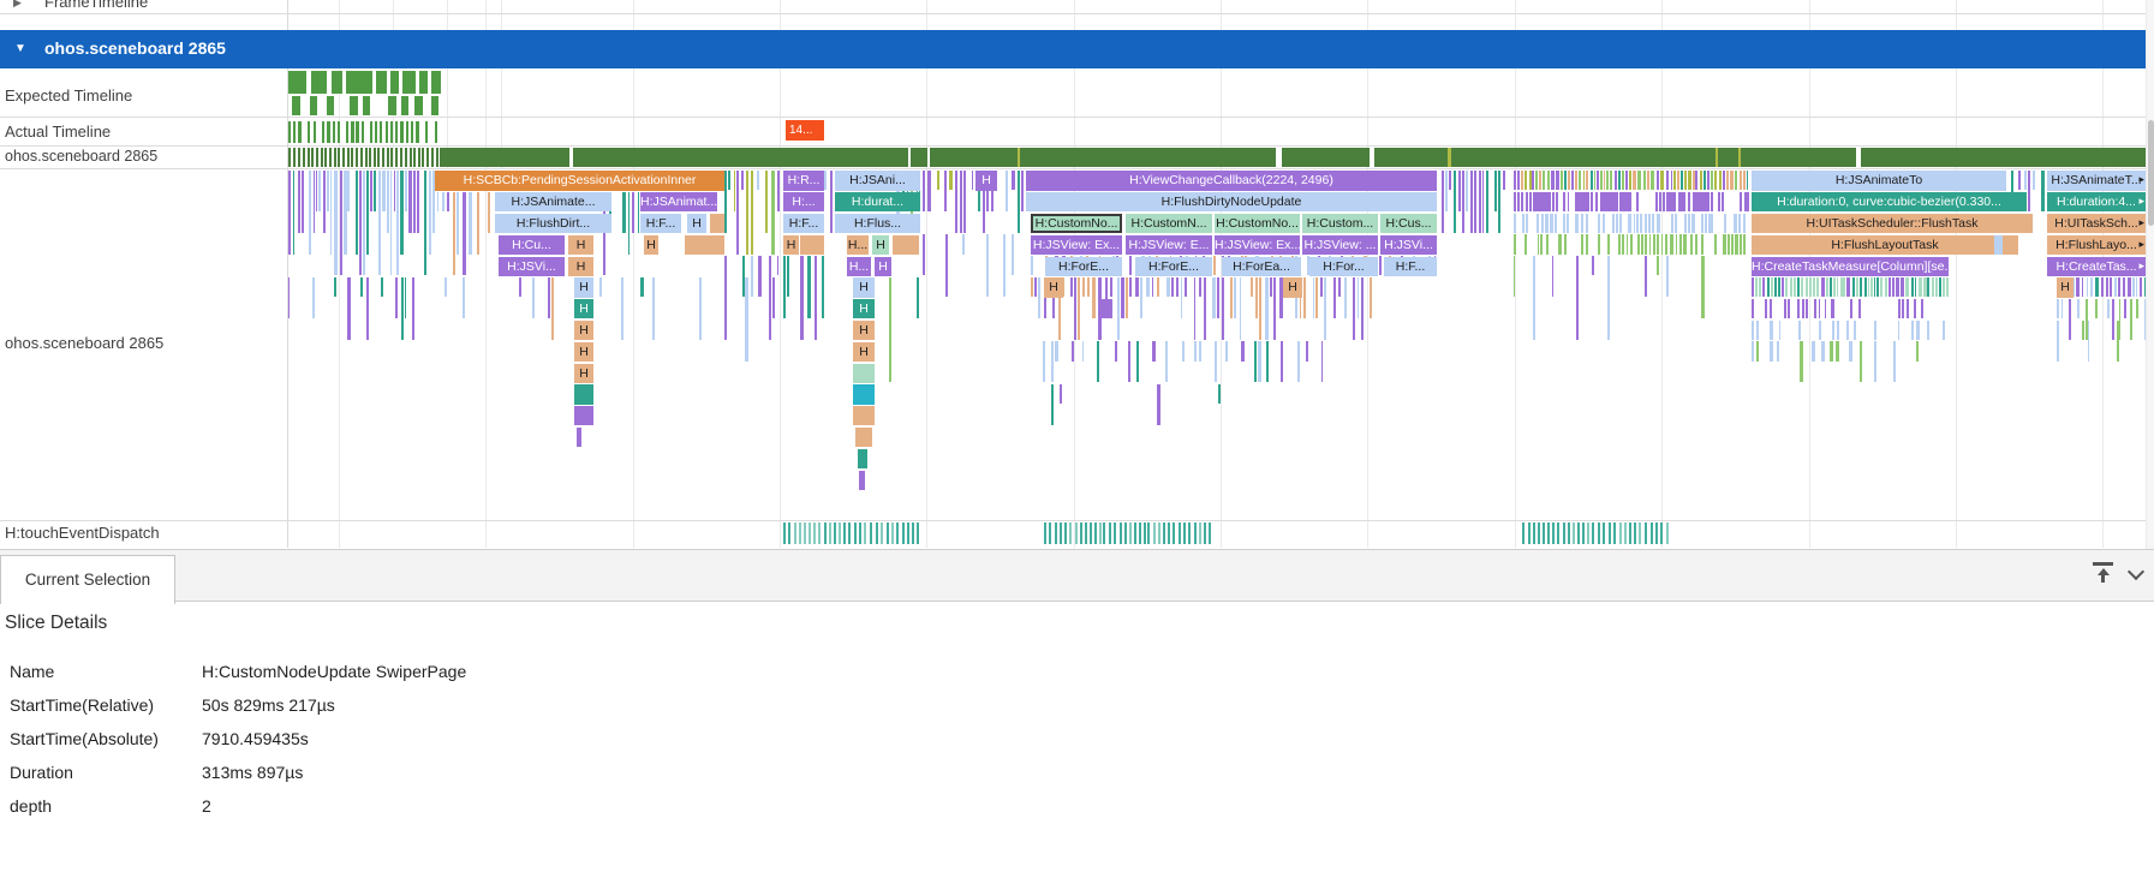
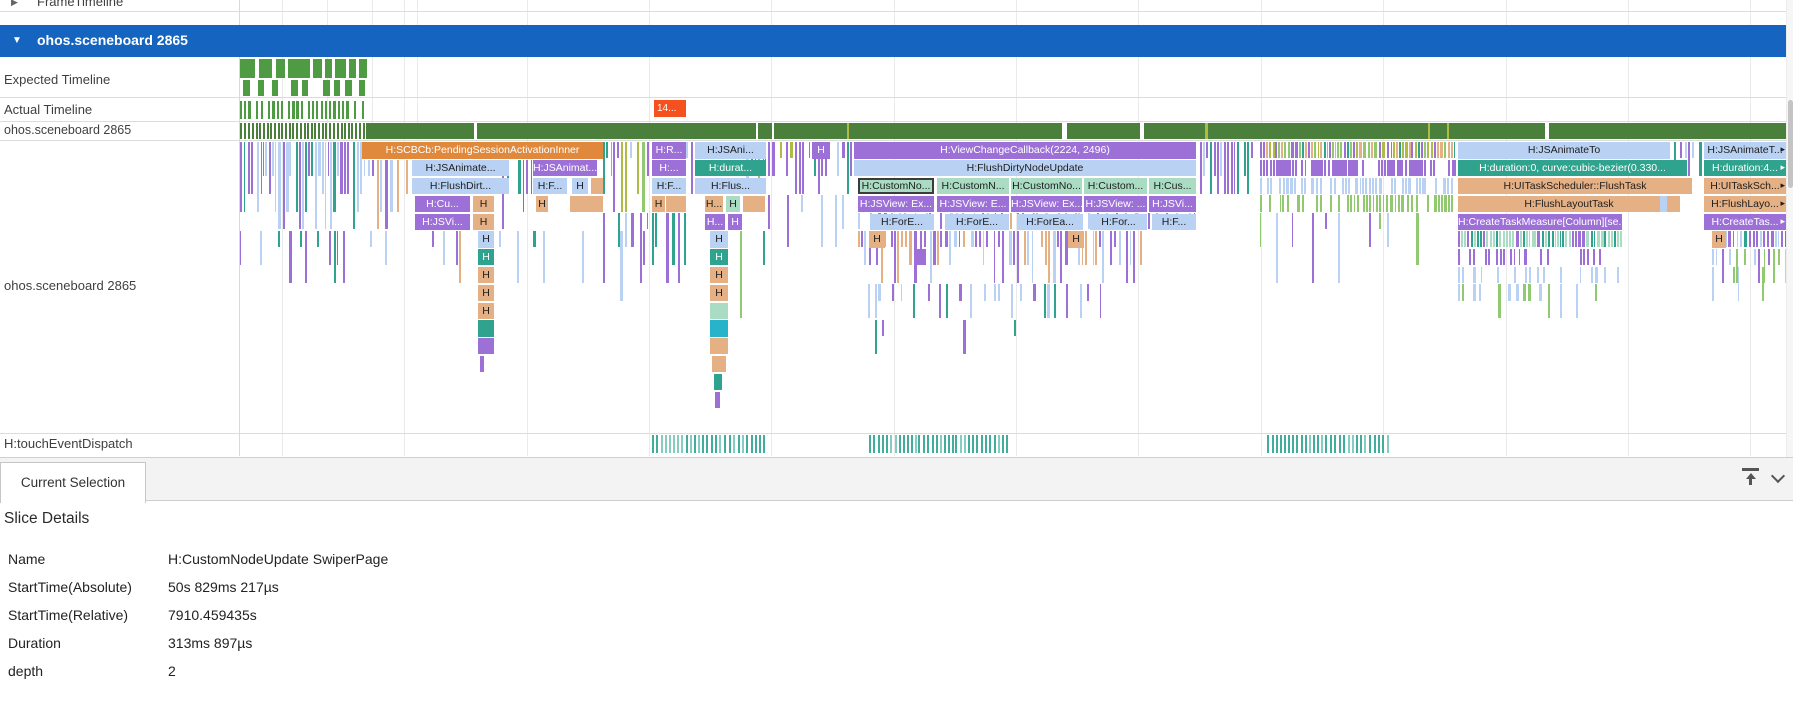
  ▶
  FrameTimeline
  ▼
  ohos.sceneboard 2865
  Expected Timeline
  Actual Timeline
  ohos.sceneboard 2865
  ohos.sceneboard 2865
  H:touchEventDispatch
  14...
  H:SCBCb:PendingSessionActivationInner
  H:R...
  H:JSAni...
  H
  H:ViewChangeCallback(2224, 2496)
  H:JSAnimateTo
  H:JSAnimateT...
  ▸
  H:JSAnimate...
  H:JSAnimat...
  H:...
  H:durat...
  H:FlushDirtyNodeUpdate
  H:duration:0, curve:cubic-bezier(0.330...
  H:duration:4...
  ▸
  H:FlushDirt...
  H:F...
  H
  H:F...
  H:Flus...
  H:CustomNo...
  H:CustomN...
  H:CustomNo...
  H:Custom...
  H:Cus...
  H:UITaskScheduler::FlushTask
  H:UITaskSch...
  ▸
  H:Cu...
  H
  H
  H
  H...
  H
  H:JSView: Ex...
  H:JSView: E...
  H:JSView: Ex...
  H:JSView: ...
  H:JSVi...
  H:FlushLayoutTask
  H:FlushLayo...
  ▸
  H:JSVi...
  H
  H...
  H
  H:ForE...
  H:ForE...
  H:ForEa...
  H:For...
  H:F...
  H:CreateTaskMeasure[Column][se.
  H:CreateTas...
  ▸
  H
  H
  H
  H
  H
  H
  H
  H
  H
  H
  H
  H
  Current Selection
  Slice Details
  Name
  H:CustomNodeUpdate SwiperPage
- StartTime(Relative)
+ StartTime(Absolute)
  50s 829ms 217µs
- StartTime(Absolute)
+ StartTime(Relative)
  7910.459435s
  Duration
  313ms 897µs
  depth
  2
